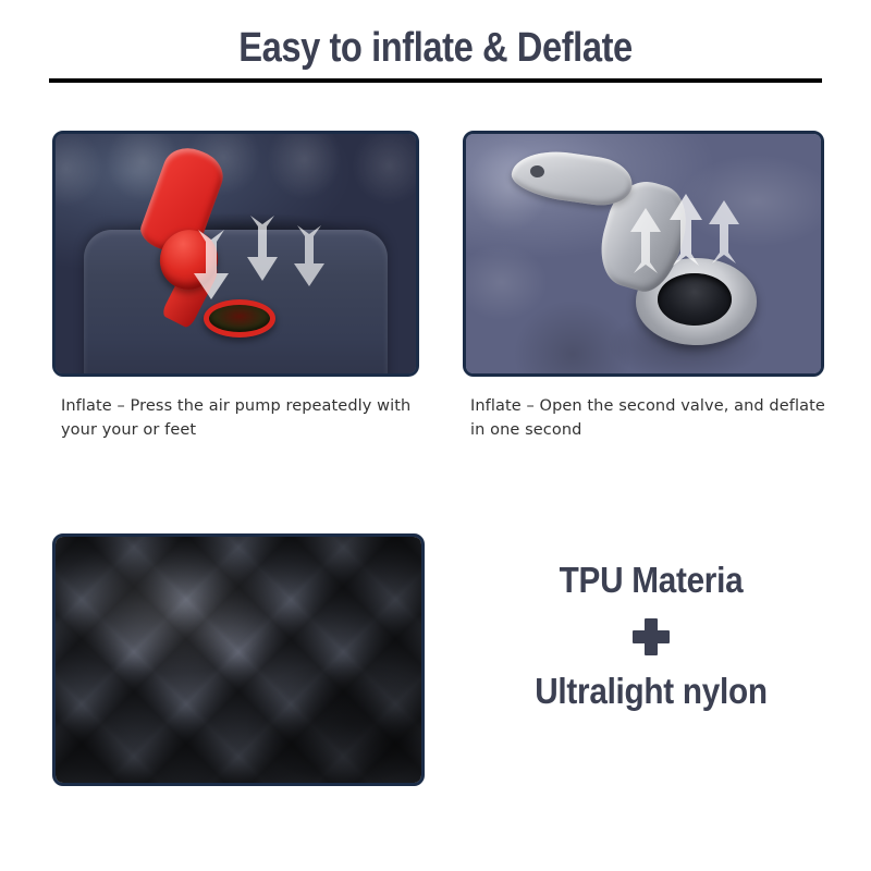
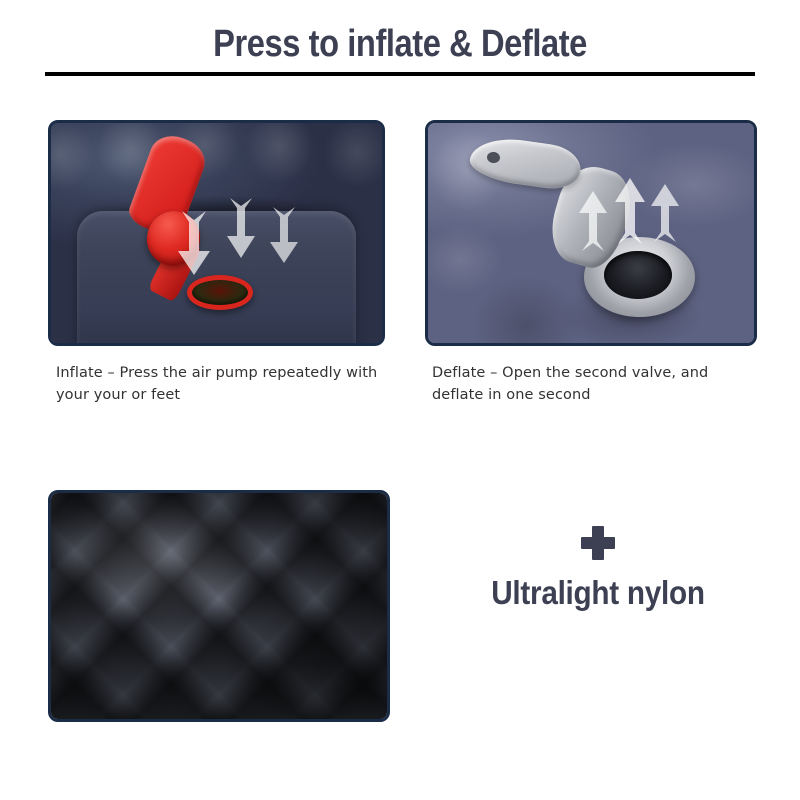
- Easy to inflate & Deflate
+ Press to inflate & Deflate
  Inflate – Press the air pump repeatedly with your your or feet
- Inflate – Open the second valve, and deflate in one second
+ Deflate – Open the second valve, and deflate in one second
- TPU Materia
  Ultralight nylon
